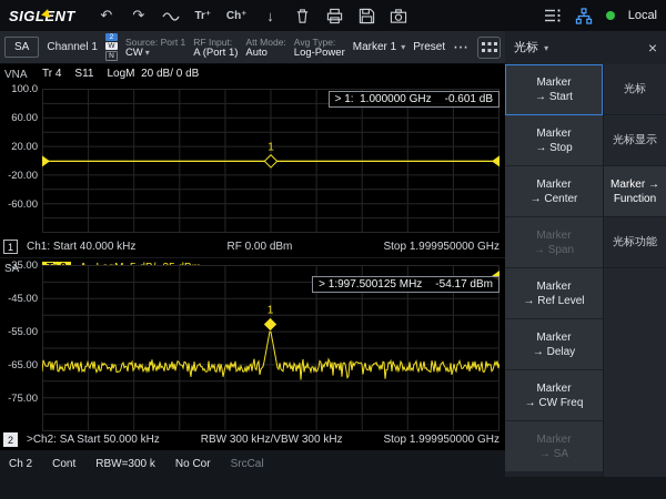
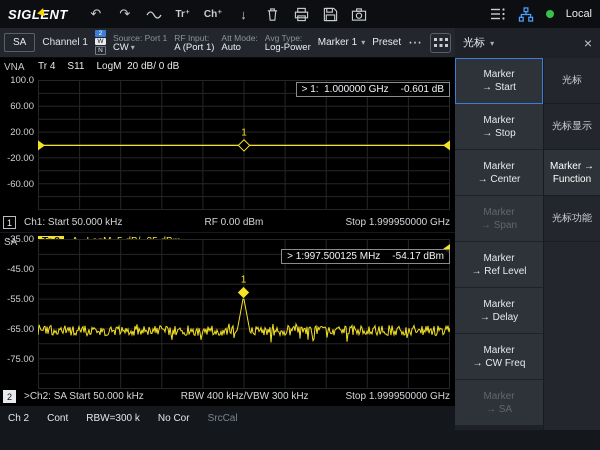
  SIGLENT
  ↶
  ↷
  Tr⁺
  Ch⁺
  ↓
  Local
  SA
  Channel 1
  Source: Port 1
  CW ▾
  RF Input:
  A (Port 1)
  Att Mode:
  Auto
  Avg Type:
  Log-Power
  Marker 1
  ▾
  Preset
  ⋯
  VNA
  Tr 4
  S11
  LogM 20 dB/ 0 dB
  100.0
  60.00
  20.00
  -20.00
  -60.00
  1
  > 1:
  1.000000 GHz
  -0.601 dB
  1
- Ch1: Start 40.000 kHz
+ Ch1: Start 50.000 kHz
  RF 0.00 dBm
  Stop 1.999950000 GHz
  SA
  -35.00
  -45.00
  -55.00
  -65.00
  -75.00
  1
  > 1:
  997.500125 MHz
  -54.17 dBm
  2
  >Ch2: SA Start 50.000 kHz
- RBW 300 kHz/VBW 300 kHz
+ RBW 400 kHz/VBW 300 kHz
  Stop 1.999950000 GHz
  光标 ▾
  ×
  Marker
  → Start
  Marker
  → Stop
  Marker
  → Center
  Marker
  → Span
  Marker
  → Ref Level
  Marker
  → Delay
  Marker
  → CW Freq
  Marker
  → SA
  光标
  光标显示
  Marker →
  Function
  光标功能
  Ch 2
  Cont
  RBW=300 k
  No Cor
  SrcCal
